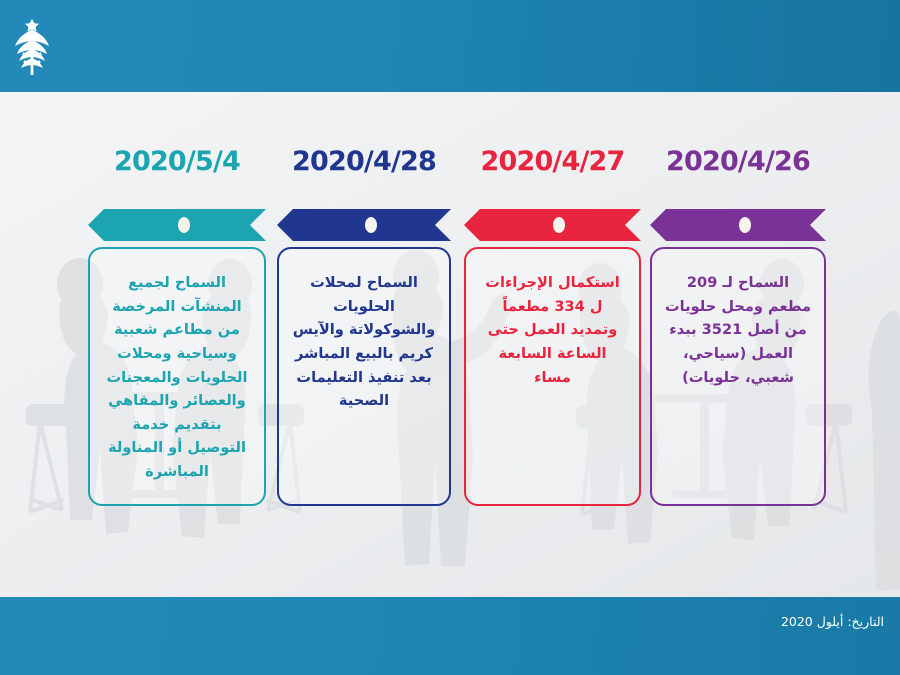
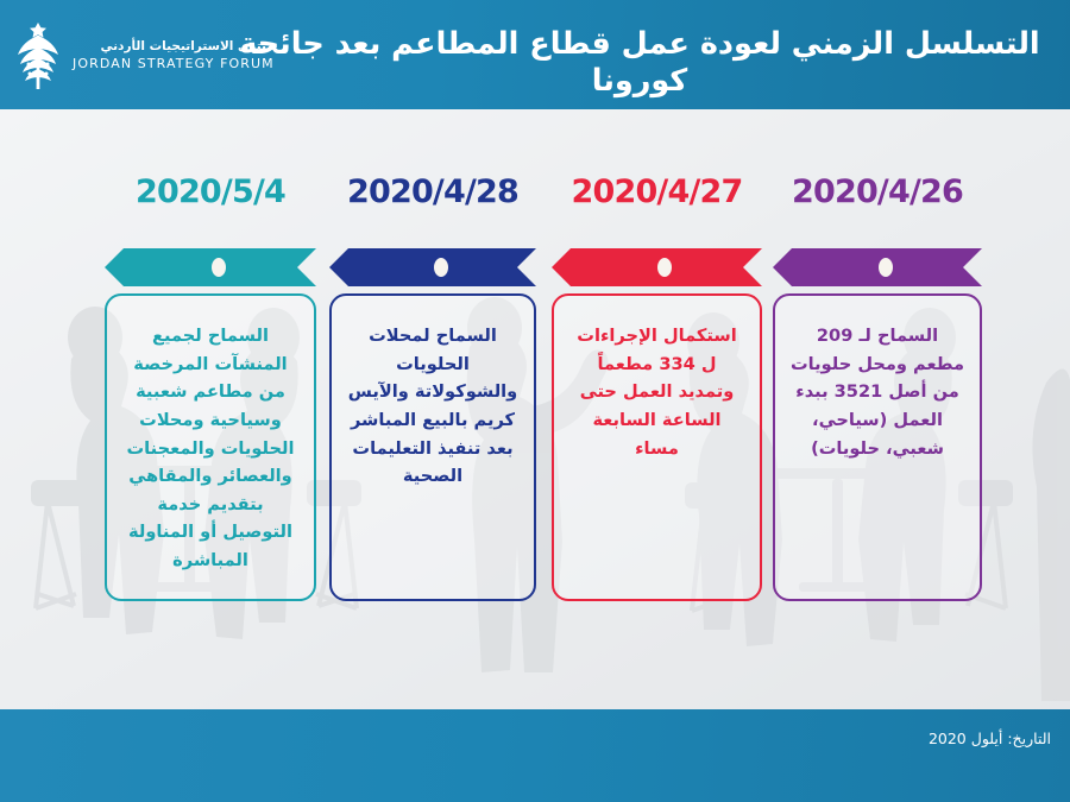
+ منتدى الاستراتيجيات الأردني
+ JORDAN STRATEGY FORUM
+ التسلسل الزمني لعودة عمل قطاع المطاعم بعد جائحة كورونا
  2020/5/4
  السماح لجميع المنشآت المرخصة من مطاعم شعبية وسياحية ومحلات الحلويات والمعجنات والعصائر والمقاهي بتقديم خدمة التوصيل أو المناولة المباشرة
  2020/4/28
  السماح لمحلات الحلويات والشوكولاتة والآيس كريم بالبيع المباشر بعد تنفيذ التعليمات الصحية
  2020/4/27
  استكمال الإجراءات ل 334 مطعماً وتمديد العمل حتى الساعة السابعة مساء
  2020/4/26
  السماح لـ 209 مطعم ومحل حلويات من أصل 3521 ببدء العمل (سياحي، شعبي، حلويات)
  التاريخ: أيلول 2020
